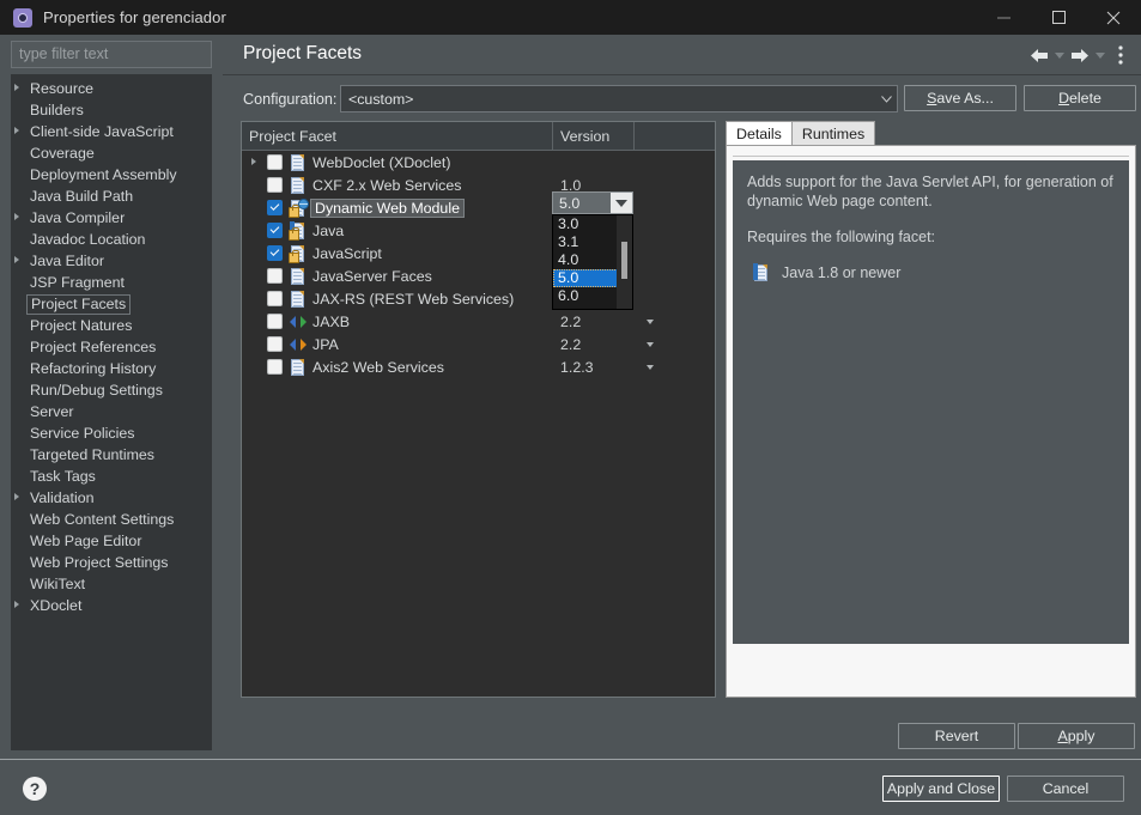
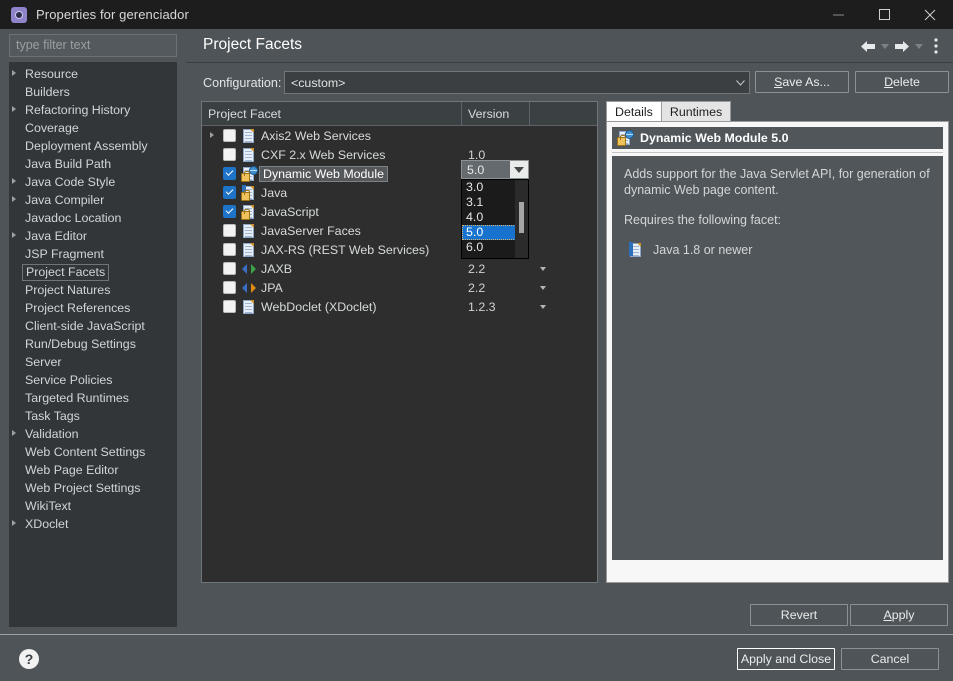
  Properties for gerenciador
  type filter text
  Resource
  Builders
- Client-side JavaScript
+ Refactoring History
  Coverage
  Deployment Assembly
  Java Build Path
+ Java Code Style
  Java Compiler
  Javadoc Location
  Java Editor
  JSP Fragment
  Project Facets
  Project Natures
  Project References
- Refactoring History
+ Client-side JavaScript
  Run/Debug Settings
  Server
  Service Policies
  Targeted Runtimes
  Task Tags
  Validation
  Web Content Settings
  Web Page Editor
  Web Project Settings
  WikiText
  XDoclet
  Project Facets
  Configuration:
  <custom>
  S
  ave As...
  D
  elete
  Project Facet
  Version
- WebDoclet (XDoclet)
+ Axis2 Web Services
  CXF 2.x Web Services
  1.0
  Dynamic Web Module
  Java
  JavaScript
  JavaServer Faces
  JAX-RS (REST Web Services)
  JAXB
  2.2
  JPA
  2.2
- Axis2 Web Services
+ WebDoclet (XDoclet)
  1.2.3
  5.0
  3.0
  3.1
  4.0
  5.0
  6.0
  Details
  Runtimes
+ Dynamic Web Module 5.0
  Adds support for the Java Servlet API, for generation of dynamic Web page content.
  Requires the following facet:
  Java 1.8 or newer
  Revert
  A
  pply
  ?
  Apply and Close
  Cancel
